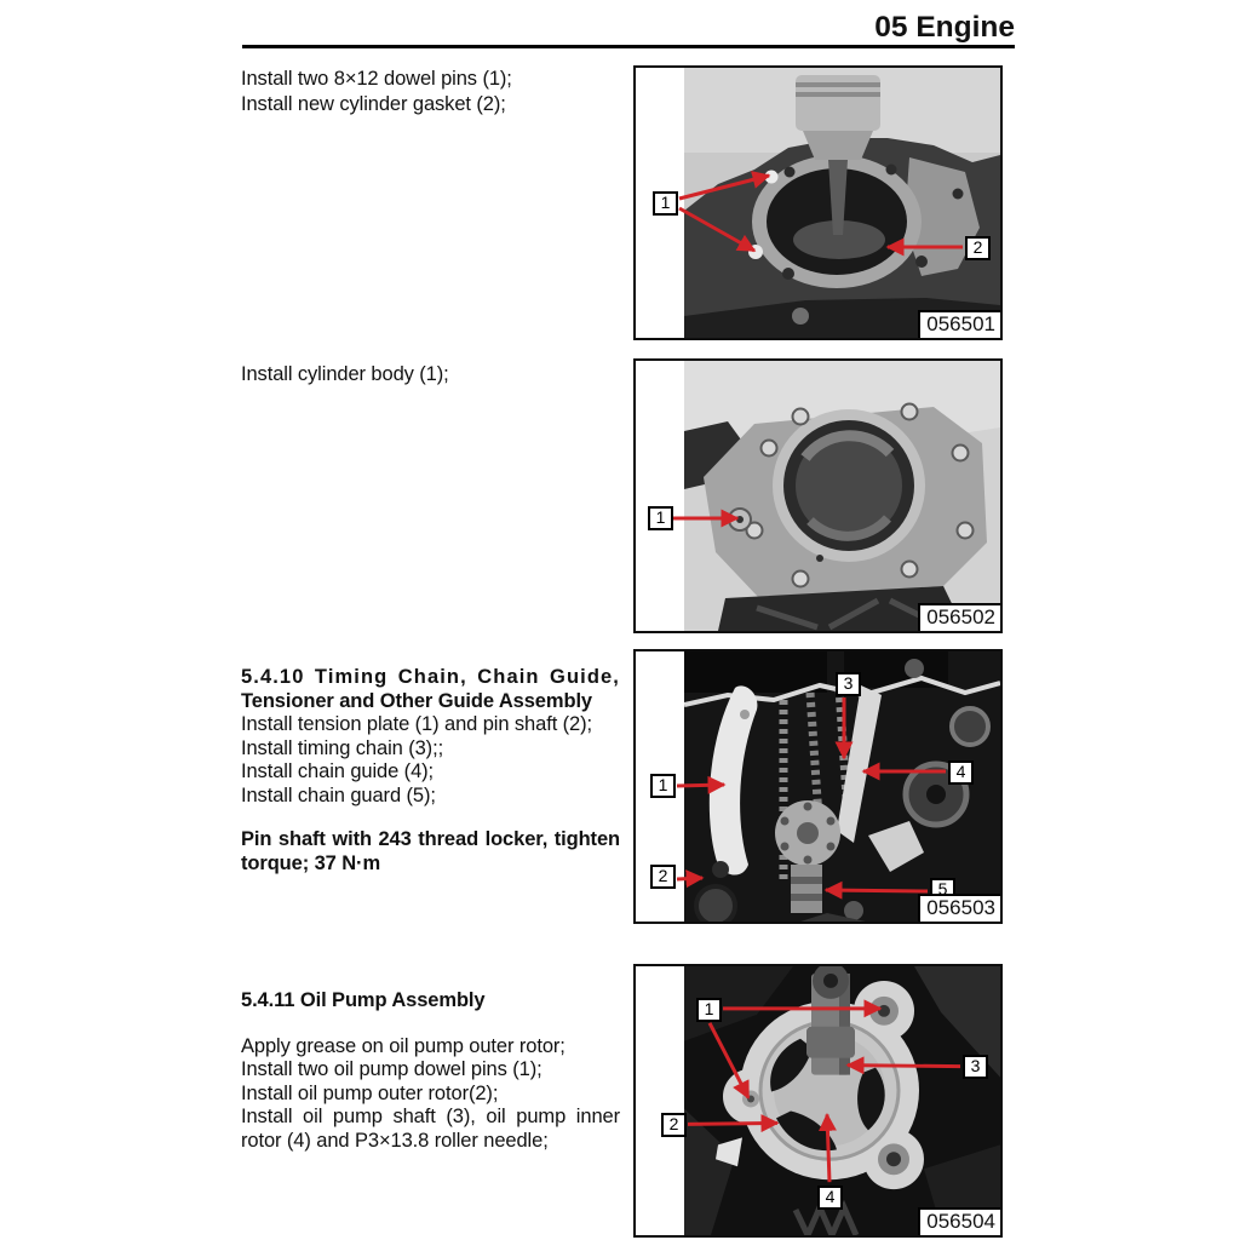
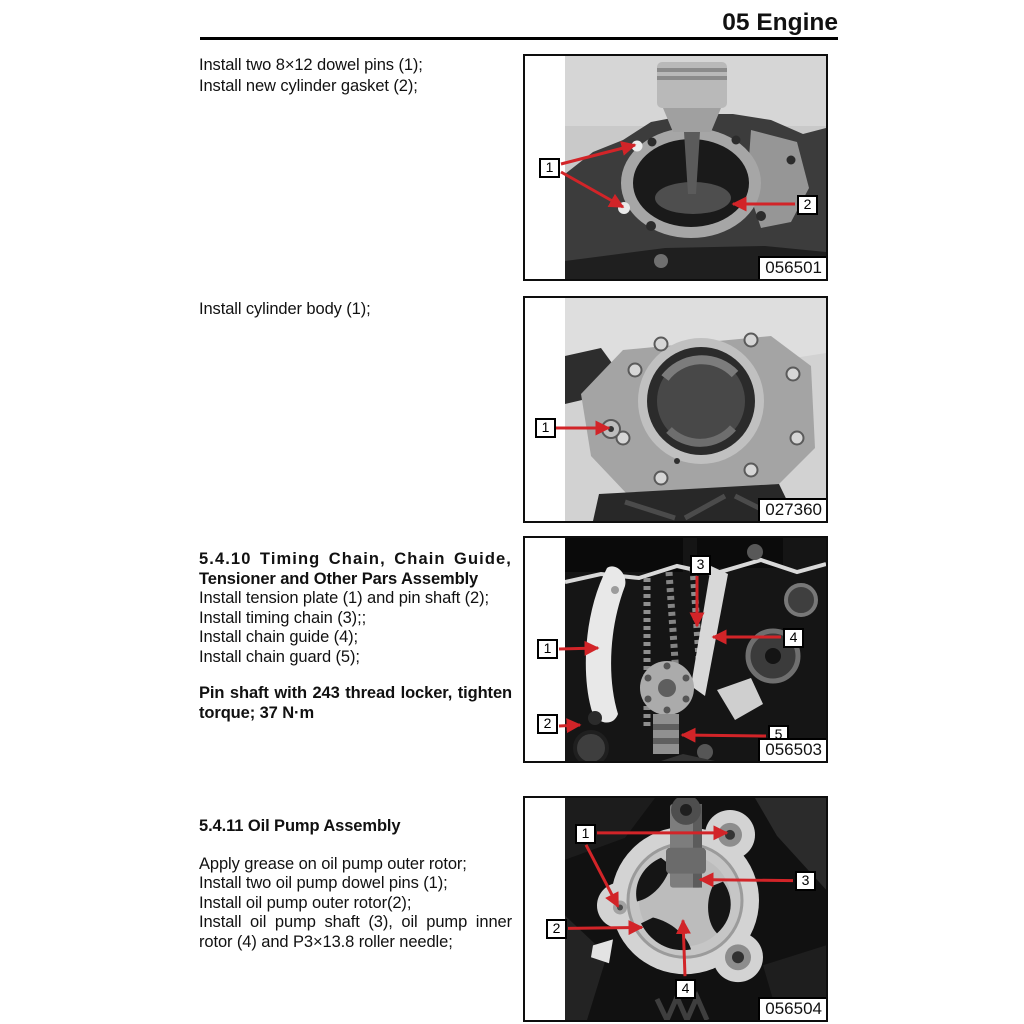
  05 Engine
  Install two 8×12 dowel pins (1);
  Install new cylinder gasket (2);
  Install cylinder body (1);
  5.4.10 Timing Chain, Chain Guide,
- Tensioner and Other Guide Assembly
+ Tensioner and Other Pars Assembly
  Install tension plate (1) and pin shaft (2);
  Install timing chain (3);;
  Install chain guide (4);
  Install chain guard (5);
  Pin shaft with 243 thread locker, tighten
  torque; 37 N·m
  5.4.11 Oil Pump Assembly
  Apply grease on oil pump outer rotor;
  Install two oil pump dowel pins (1);
  Install oil pump outer rotor(2);
  Install oil pump shaft (3), oil pump inner
  rotor (4) and P3×13.8 roller needle;
  1
  2
  056501
  1
- 056502
+ 027360
  3
  4
  1
  2
  5
  056503
  1
  3
  2
  4
  056504
